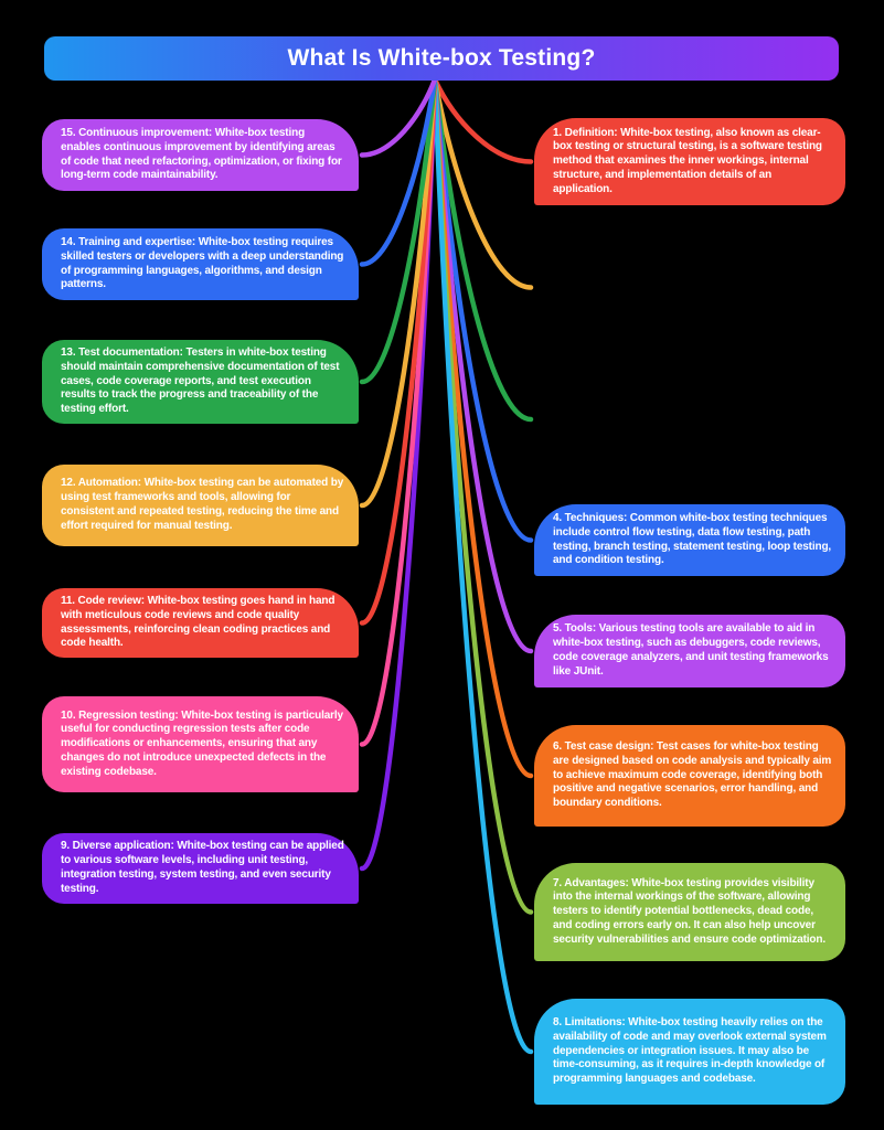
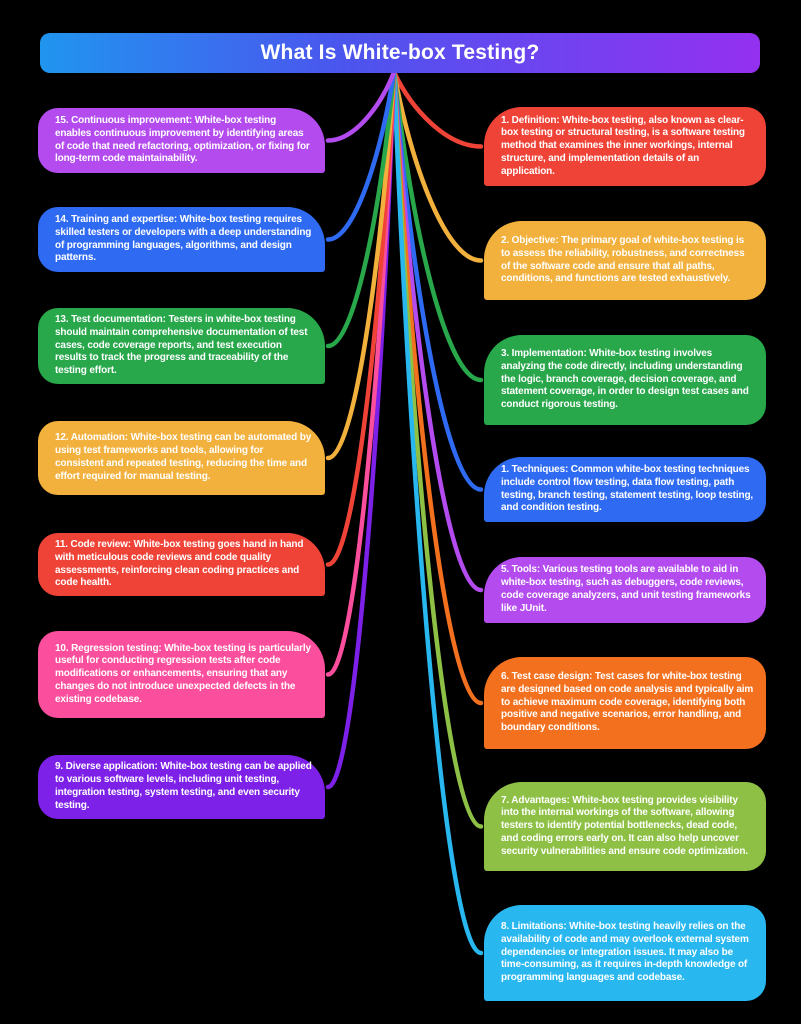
  What Is White-box Testing?
  1. Definition: White-box testing, also known as clear-box testing or structural testing, is a software testing method that examines the inner workings, internal structure, and implementation details of an application.
+ 2. Objective: The primary goal of white-box testing is to assess the reliability, robustness, and correctness of the software code and ensure that all paths, conditions, and functions are tested exhaustively.
+ 3. Implementation: White-box testing involves analyzing the code directly, including understanding the logic, branch coverage, decision coverage, and statement coverage, in order to design test cases and conduct rigorous testing.
- 4. Techniques: Common white-box testing techniques include control flow testing, data flow testing, path testing, branch testing, statement testing, loop testing, and condition testing.
+ 1. Techniques: Common white-box testing techniques include control flow testing, data flow testing, path testing, branch testing, statement testing, loop testing, and condition testing.
  5. Tools: Various testing tools are available to aid in white-box testing, such as debuggers, code reviews, code coverage analyzers, and unit testing frameworks like JUnit.
  6. Test case design: Test cases for white-box testing are designed based on code analysis and typically aim to achieve maximum code coverage, identifying both positive and negative scenarios, error handling, and boundary conditions.
  7. Advantages: White-box testing provides visibility into the internal workings of the software, allowing testers to identify potential bottlenecks, dead code, and coding errors early on. It can also help uncover security vulnerabilities and ensure code optimization.
  8. Limitations: White-box testing heavily relies on the availability of code and may overlook external system dependencies or integration issues. It may also be time-consuming, as it requires in-depth knowledge of programming languages and codebase.
  9. Diverse application: White-box testing can be applied to various software levels, including unit testing, integration testing, system testing, and even security testing.
  10. Regression testing: White-box testing is particularly useful for conducting regression tests after code modifications or enhancements, ensuring that any changes do not introduce unexpected defects in the existing codebase.
  11. Code review: White-box testing goes hand in hand with meticulous code reviews and code quality assessments, reinforcing clean coding practices and code health.
  12. Automation: White-box testing can be automated by using test frameworks and tools, allowing for consistent and repeated testing, reducing the time and effort required for manual testing.
  13. Test documentation: Testers in white-box testing should maintain comprehensive documentation of test cases, code coverage reports, and test execution results to track the progress and traceability of the testing effort.
  14. Training and expertise: White-box testing requires skilled testers or developers with a deep understanding of programming languages, algorithms, and design patterns.
  15. Continuous improvement: White-box testing enables continuous improvement by identifying areas of code that need refactoring, optimization, or fixing for long-term code maintainability.
